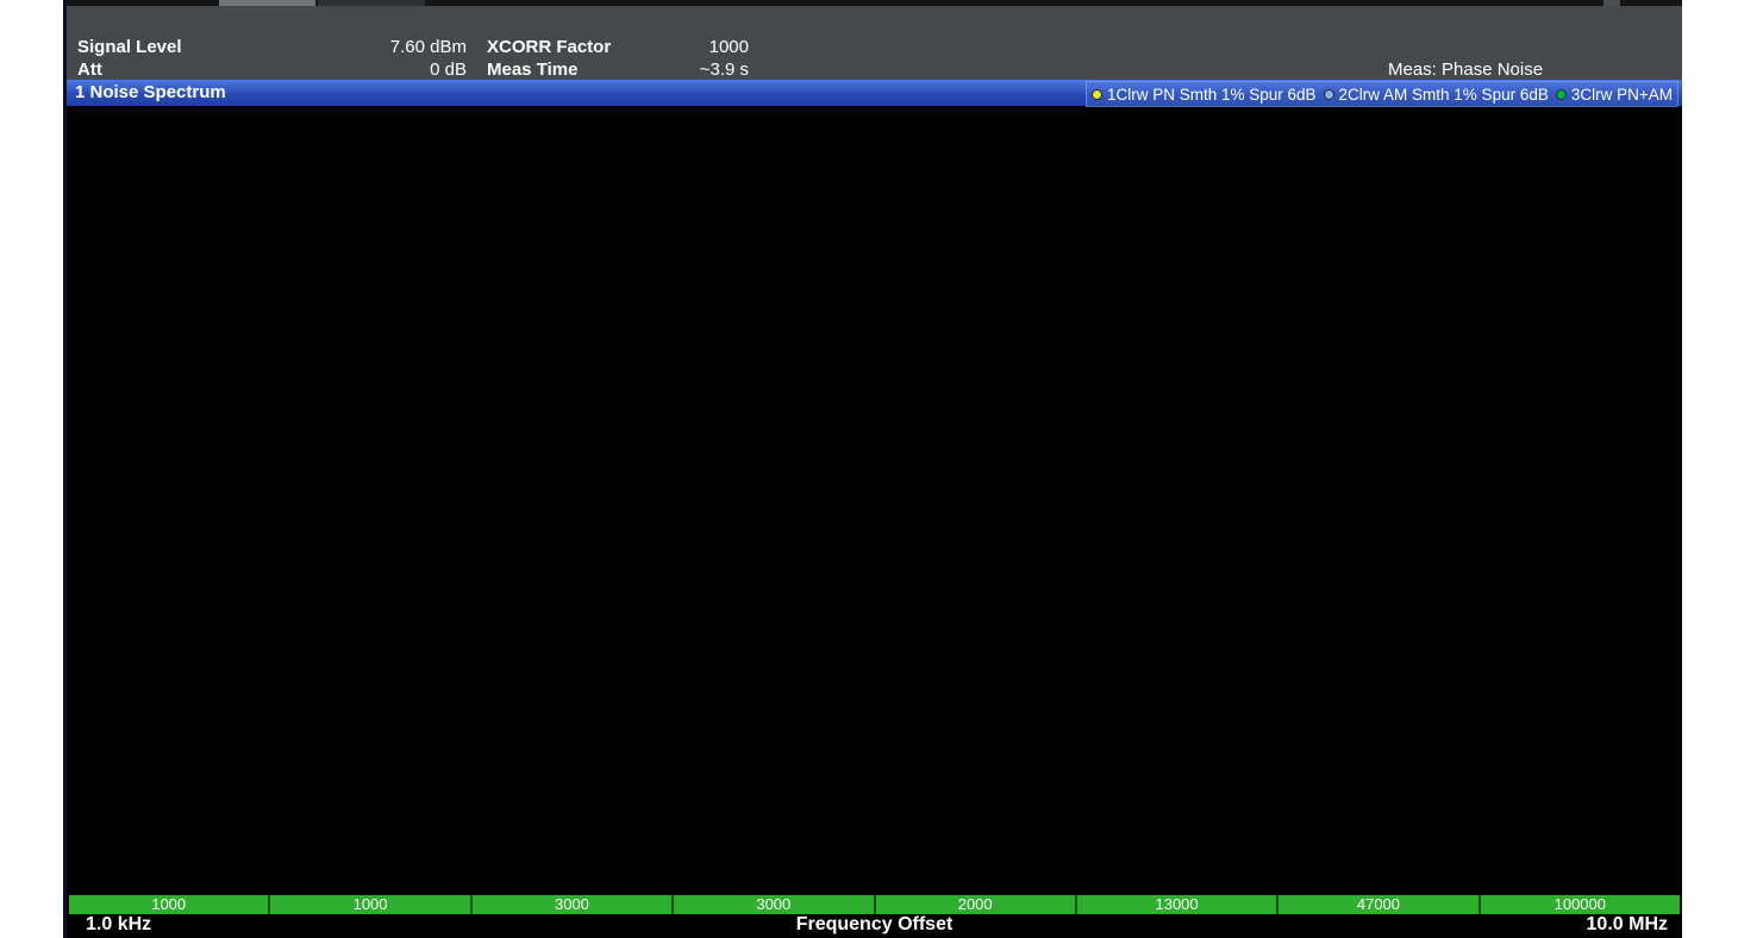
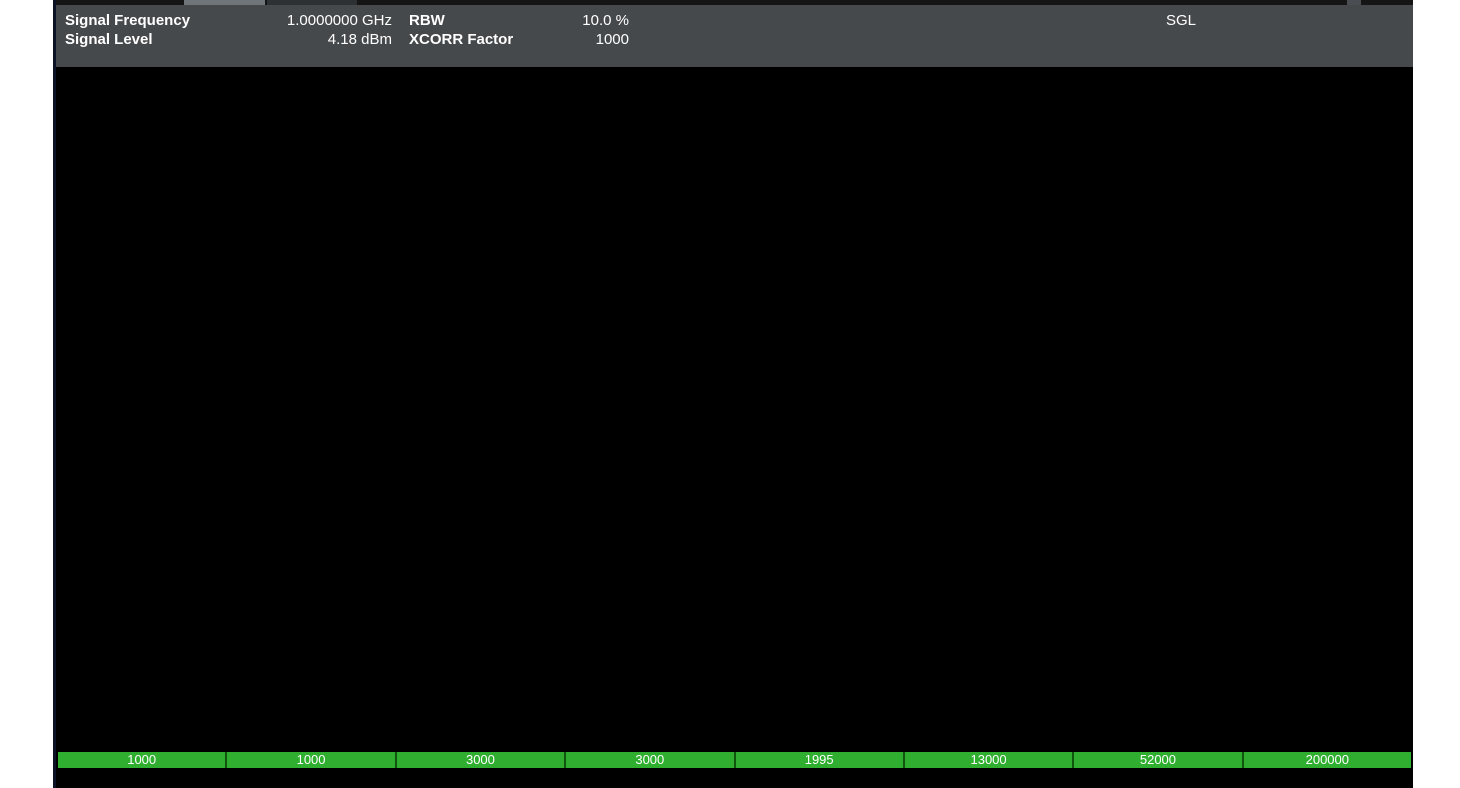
+ Signal Frequency
+ 1.0000000 GHz
+ RBW
+ 10.0 %
+ SGL
  Signal Level
- 7.60 dBm
+ 4.18 dBm
  XCORR Factor
  1000
- Att
- 0 dB
- Meas Time
- ~3.9 s
- Meas: Phase Noise
- 1 Noise Spectrum
- 1Clrw PN Smth 1% Spur 6dB
- 2Clrw AM Smth 1% Spur 6dB
- 3Clrw PN+AM
  1000
  1000
  3000
  3000
- 2000
+ 1995
  13000
- 47000
+ 52000
- 100000
+ 200000
- Frequency Offset
- 1.0 kHz
- 10.0 MHz
